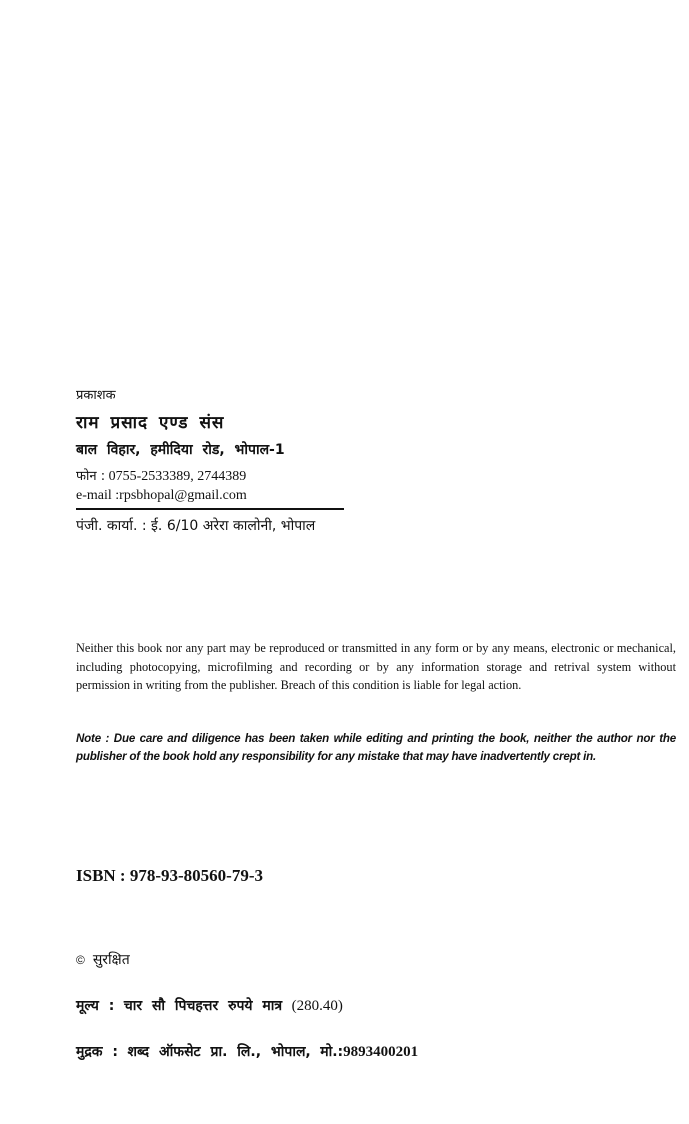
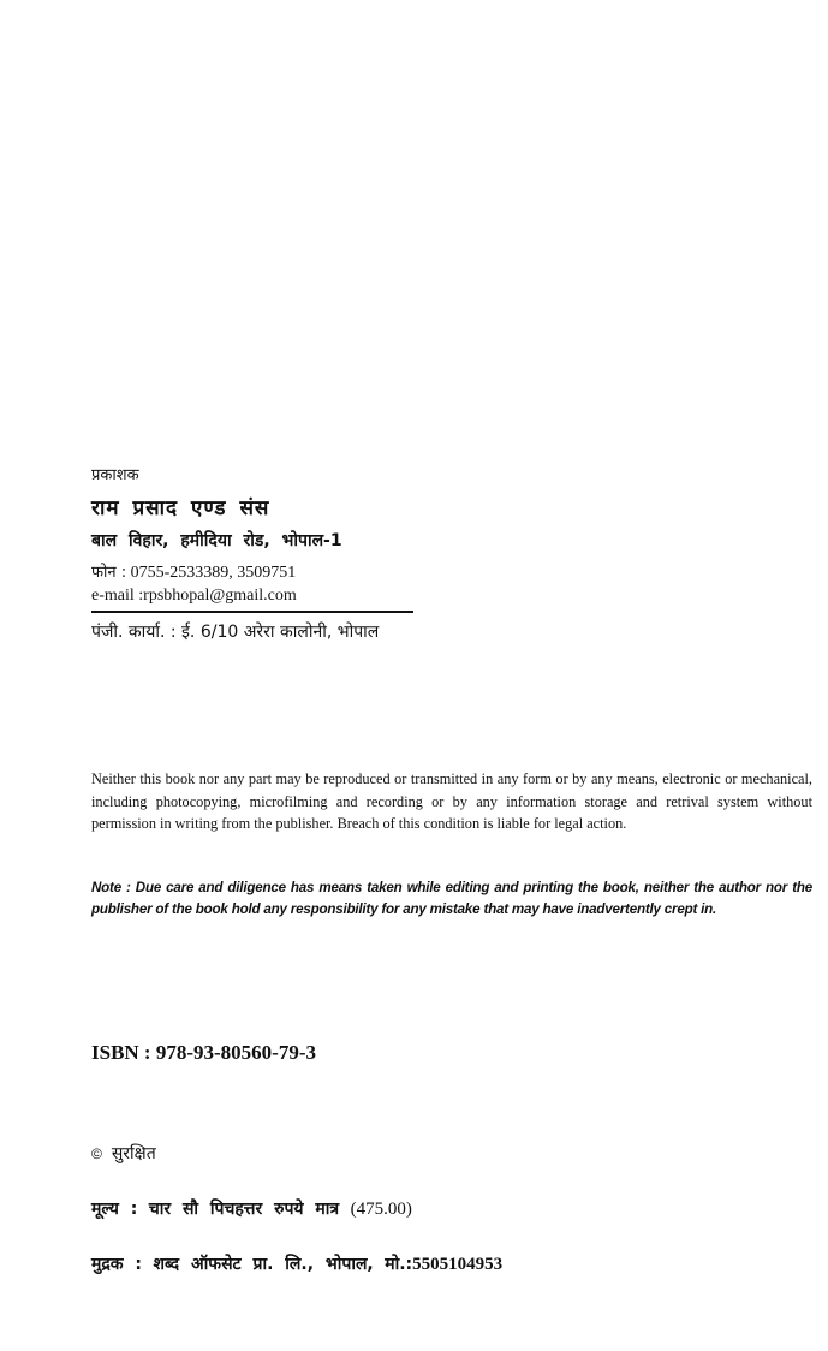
  प्रकाशक
  राम प्रसाद एण्ड संस
  बाल विहार, हमीदिया रोड, भोपाल-1
- फोन : 0755-2533389, 2744389
+ फोन : 0755-2533389, 3509751
  e-mail :rpsbhopal@gmail.com
  पंजी. कार्या. : ई. 6/10 अरेरा कालोनी, भोपाल
  Neither this book nor any part may be reproduced or transmitted in any form or by any means, electronic or mechanical, including photocopying, microfilming and recording or by any information storage and retrival system without permission in writing from the publisher. Breach of this condition is liable for legal action.
- Note : Due care and diligence has been taken while editing and printing the book, neither the author nor the publisher of the book hold any responsibility for any mistake that may have inadvertently crept in.
+ Note : Due care and diligence has means taken while editing and printing the book, neither the author nor the publisher of the book hold any responsibility for any mistake that may have inadvertently crept in.
  ISBN : 978-93-80560-79-3
  © सुरक्षित
- मूल्य : चार सौ पिचहत्तर रुपये मात्र (280.40)
+ मूल्य : चार सौ पिचहत्तर रुपये मात्र (475.00)
- मुद्रक : शब्द ऑफसेट प्रा. लि., भोपाल, मो.:9893400201
+ मुद्रक : शब्द ऑफसेट प्रा. लि., भोपाल, मो.:5505104953
